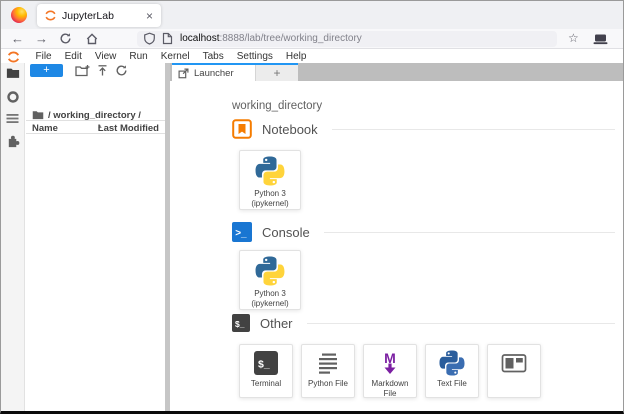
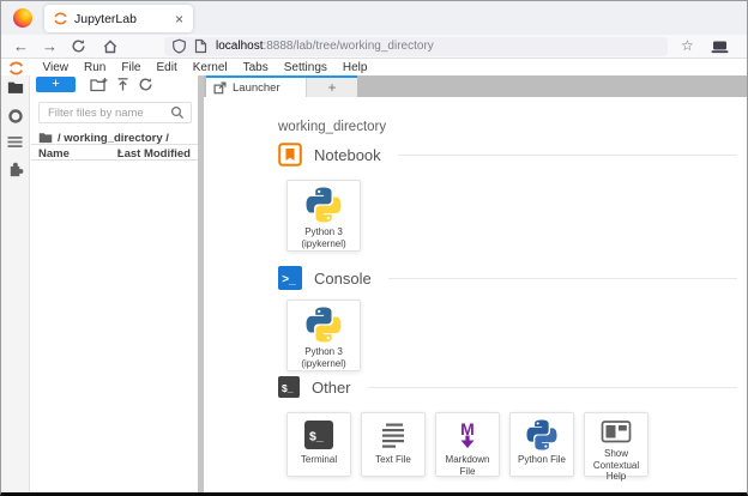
  JupyterLab
  ×
  ←
  →
  localhost:8888/lab/tree/working_directory
  ☆
- File
+ View
- Edit
+ Run
- View
+ File
- Run
+ Edit
  Kernel
  Tabs
  Settings
  Help
  +
+ Filter files by name
  / working_directory /
  Name
  Last Modified
  Launcher
  +
  working_directory
  Notebook
  Python 3
  (ipykernel)
  >_
  Console
  Python 3
  (ipykernel)
  $_
  Other
  $_
  Terminal
- Python File
+ Text File
  M
  Markdown File
- Text File
+ Python File
+ Show Contextual Help
